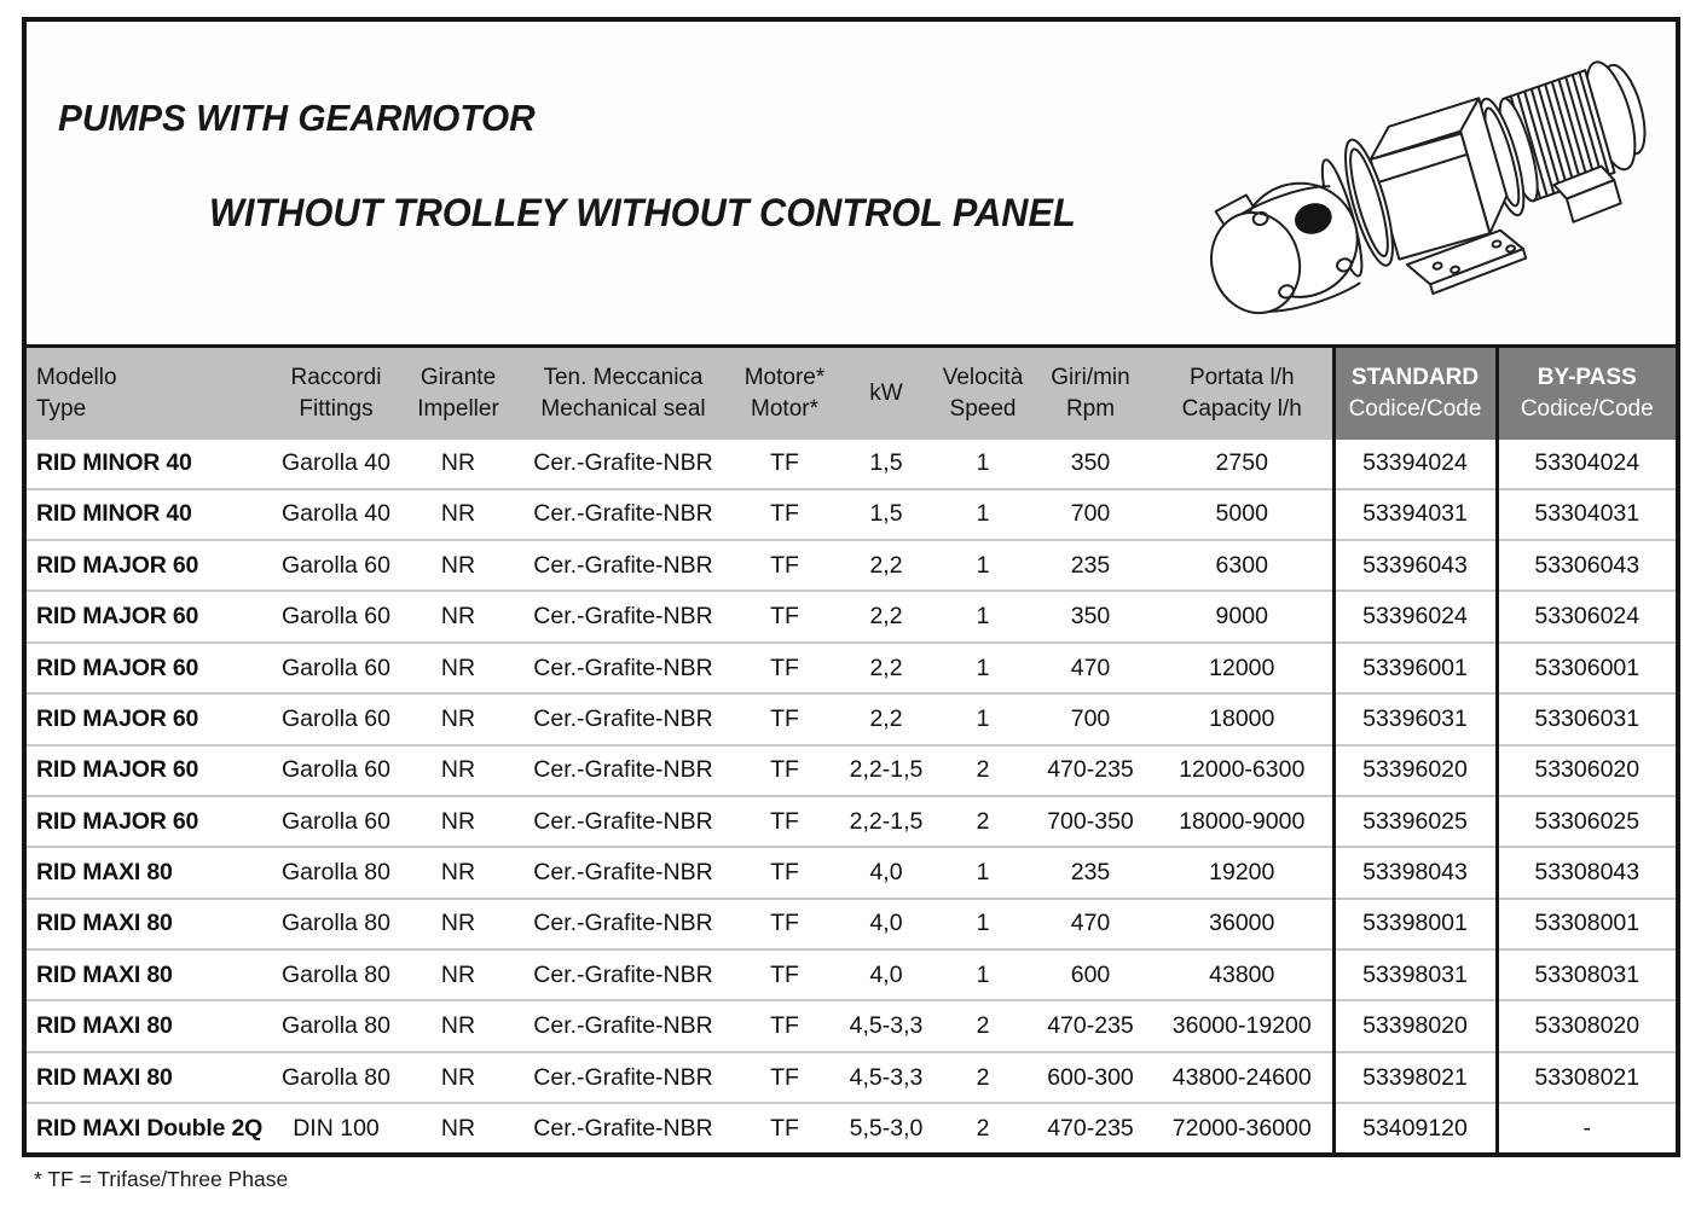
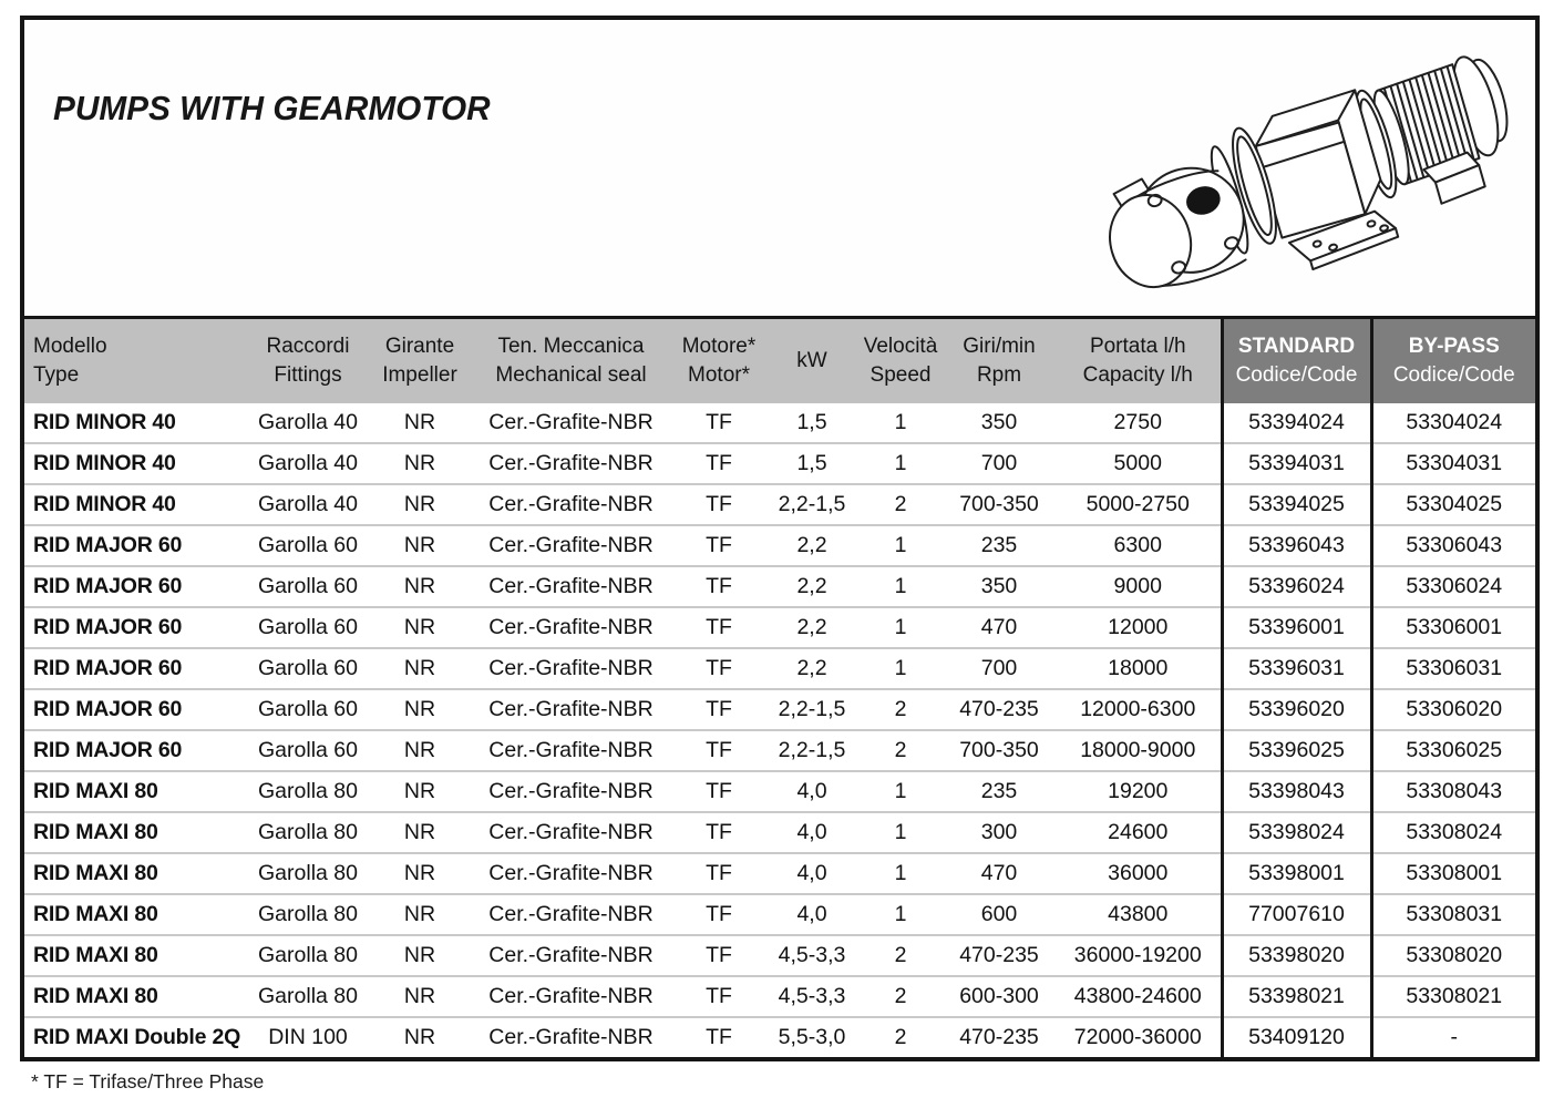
  PUMPS WITH GEARMOTOR
- WITHOUT TROLLEY WITHOUT CONTROL PANEL
  Modello Type	Raccordi Fittings	Girante Impeller	Ten. Meccanica Mechanical seal	Motore* Motor*	kW	Velocità Speed	Giri/min Rpm	Portata l/h Capacity l/h	STANDARD Codice/Code	BY-PASS Codice/Code
  RID MINOR 40	Garolla 40	NR	Cer.-Grafite-NBR	TF	1,5	1	350	2750	53394024	53304024
  RID MINOR 40	Garolla 40	NR	Cer.-Grafite-NBR	TF	1,5	1	700	5000	53394031	53304031
+ RID MINOR 40	Garolla 40	NR	Cer.-Grafite-NBR	TF	2,2-1,5	2	700-350	5000-2750	53394025	53304025
  RID MAJOR 60	Garolla 60	NR	Cer.-Grafite-NBR	TF	2,2	1	235	6300	53396043	53306043
  RID MAJOR 60	Garolla 60	NR	Cer.-Grafite-NBR	TF	2,2	1	350	9000	53396024	53306024
  RID MAJOR 60	Garolla 60	NR	Cer.-Grafite-NBR	TF	2,2	1	470	12000	53396001	53306001
  RID MAJOR 60	Garolla 60	NR	Cer.-Grafite-NBR	TF	2,2	1	700	18000	53396031	53306031
  RID MAJOR 60	Garolla 60	NR	Cer.-Grafite-NBR	TF	2,2-1,5	2	470-235	12000-6300	53396020	53306020
  RID MAJOR 60	Garolla 60	NR	Cer.-Grafite-NBR	TF	2,2-1,5	2	700-350	18000-9000	53396025	53306025
  RID MAXI 80	Garolla 80	NR	Cer.-Grafite-NBR	TF	4,0	1	235	19200	53398043	53308043
+ RID MAXI 80	Garolla 80	NR	Cer.-Grafite-NBR	TF	4,0	1	300	24600	53398024	53308024
  RID MAXI 80	Garolla 80	NR	Cer.-Grafite-NBR	TF	4,0	1	470	36000	53398001	53308001
- RID MAXI 80	Garolla 80	NR	Cer.-Grafite-NBR	TF	4,0	1	600	43800	53398031	53308031
+ RID MAXI 80	Garolla 80	NR	Cer.-Grafite-NBR	TF	4,0	1	600	43800	77007610	53308031
  RID MAXI 80	Garolla 80	NR	Cer.-Grafite-NBR	TF	4,5-3,3	2	470-235	36000-19200	53398020	53308020
  RID MAXI 80	Garolla 80	NR	Cer.-Grafite-NBR	TF	4,5-3,3	2	600-300	43800-24600	53398021	53308021
  RID MAXI Double 2Q	DIN 100	NR	Cer.-Grafite-NBR	TF	5,5-3,0	2	470-235	72000-36000	53409120	-
  * TF = Trifase/Three Phase
